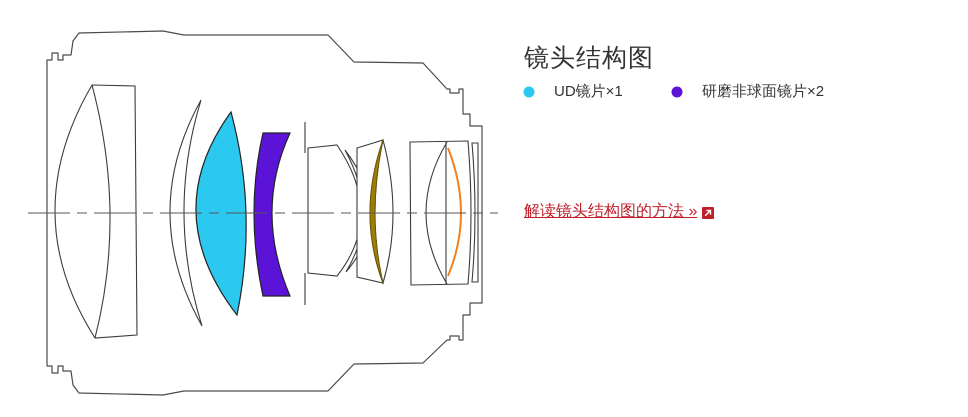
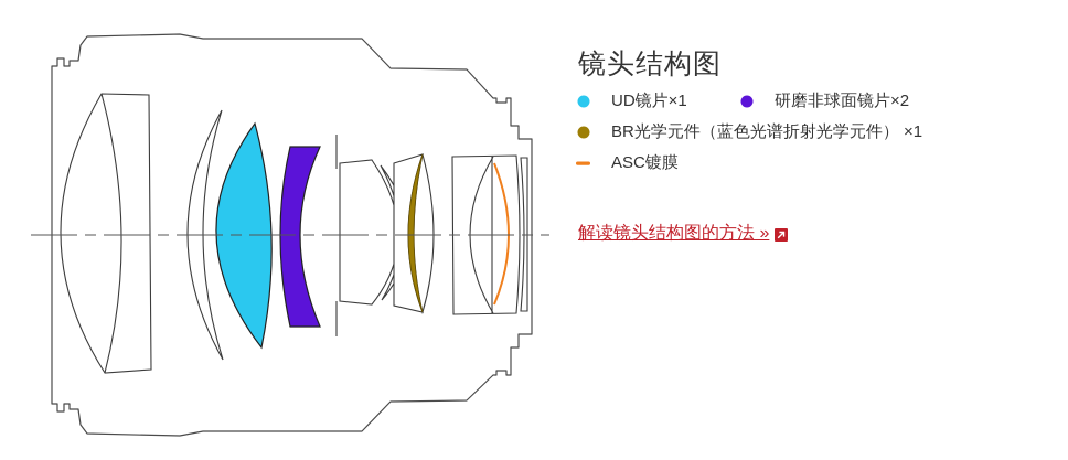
  镜头结构图
  UD镜片×1
  研磨非球面镜片×2
+ BR光学元件（蓝色光谱折射光学元件） ×1
+ ASC镀膜
  解读镜头结构图的方法 »
